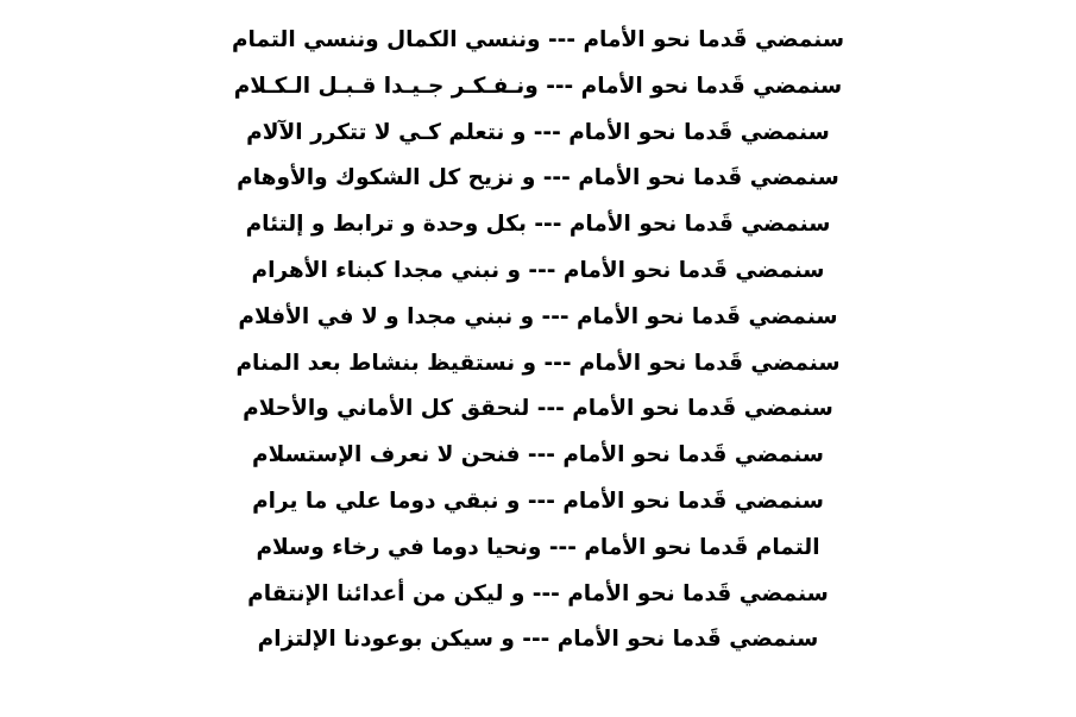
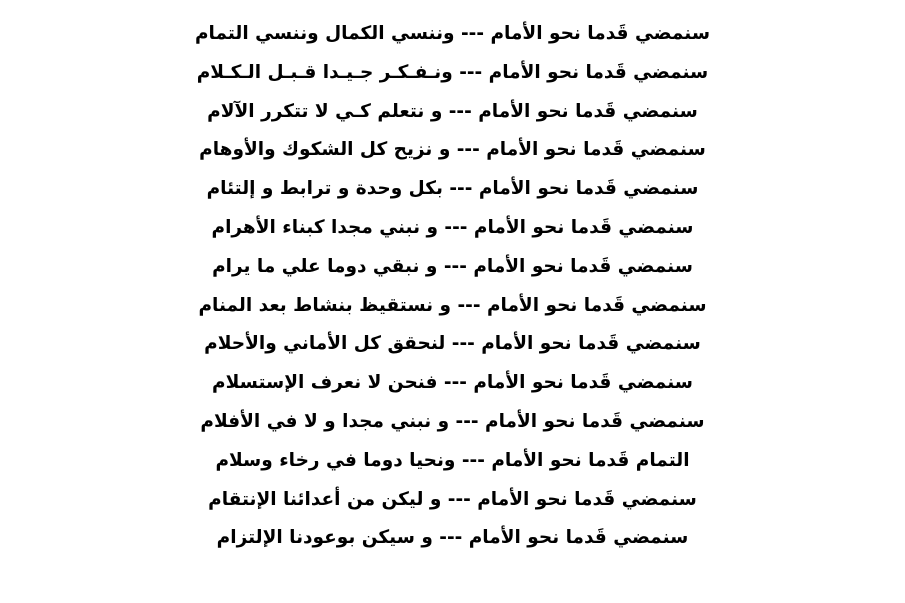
  سنمضي قَدما نحو الأمام --- وننسي الكمال وننسي التمام
  سنمضي قَدما نحو الأمام --- ونـفـكـر جـيـدا قـبـل الـكـلام
  سنمضي قَدما نحو الأمام --- و نتعلم كـي لا تتكرر الآلام
  سنمضي قَدما نحو الأمام --- و نزيح كل الشكوك والأوهام
  سنمضي قَدما نحو الأمام --- بكل وحدة و ترابط و إلتئام
  سنمضي قَدما نحو الأمام --- و نبني مجدا كبناء الأهرام
- سنمضي قَدما نحو الأمام --- و نبني مجدا و لا في الأفلام
+ سنمضي قَدما نحو الأمام --- و نبقي دوما علي ما يرام
  سنمضي قَدما نحو الأمام --- و نستقيظ بنشاط بعد المنام
  سنمضي قَدما نحو الأمام --- لنحقق كل الأماني والأحلام
  سنمضي قَدما نحو الأمام --- فنحن لا نعرف الإستسلام
- سنمضي قَدما نحو الأمام --- و نبقي دوما علي ما يرام
+ سنمضي قَدما نحو الأمام --- و نبني مجدا و لا في الأفلام
  التمام قَدما نحو الأمام --- ونحيا دوما في رخاء وسلام
  سنمضي قَدما نحو الأمام --- و ليكن من أعدائنا الإنتقام
  سنمضي قَدما نحو الأمام --- و سيكن بوعودنا الإلتزام
